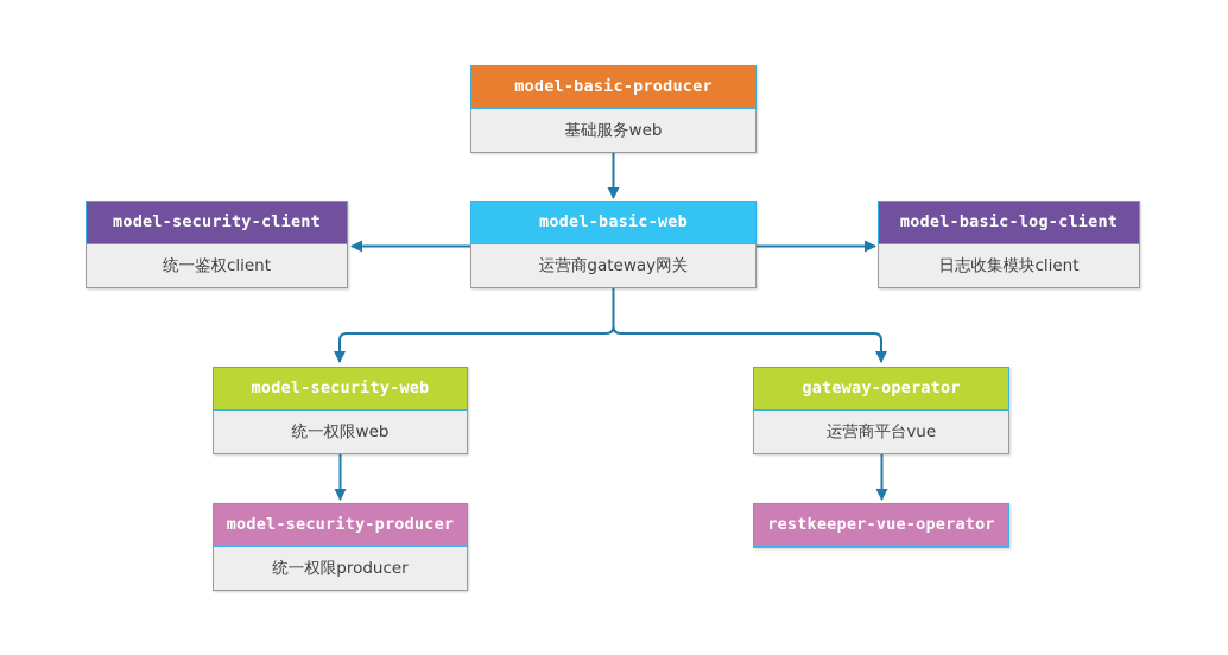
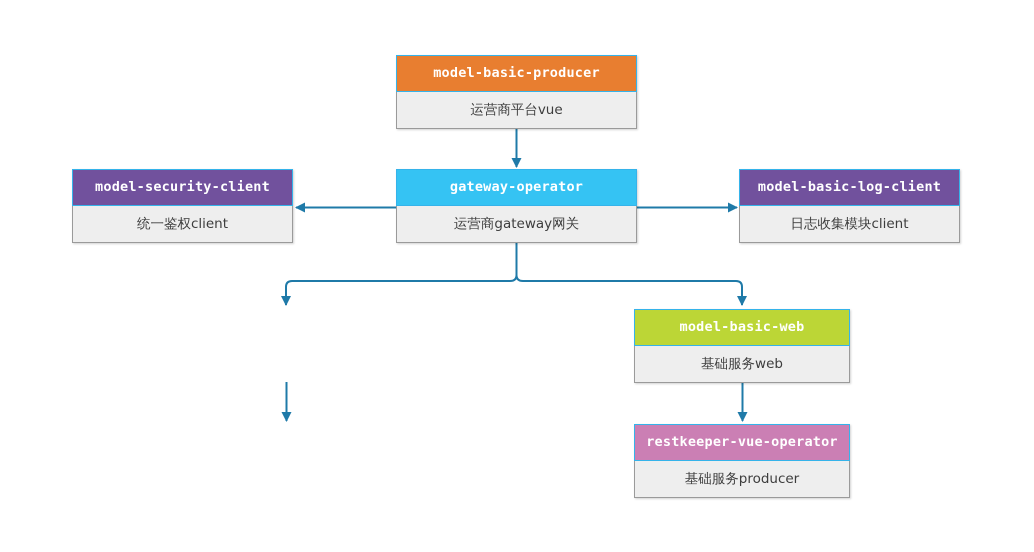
  model-basic-producer
- 基础服务web
+ 运营商平台vue
  model-security-client
  统一鉴权client
- model-basic-web
+ gateway-operator
  运营商gateway网关
  model-basic-log-client
  日志收集模块client
- model-security-web
- 统一权限web
- gateway-operator
+ model-basic-web
- 运营商平台vue
+ 基础服务web
- model-security-producer
- 统一权限producer
  restkeeper-vue-operator
+ 基础服务producer
